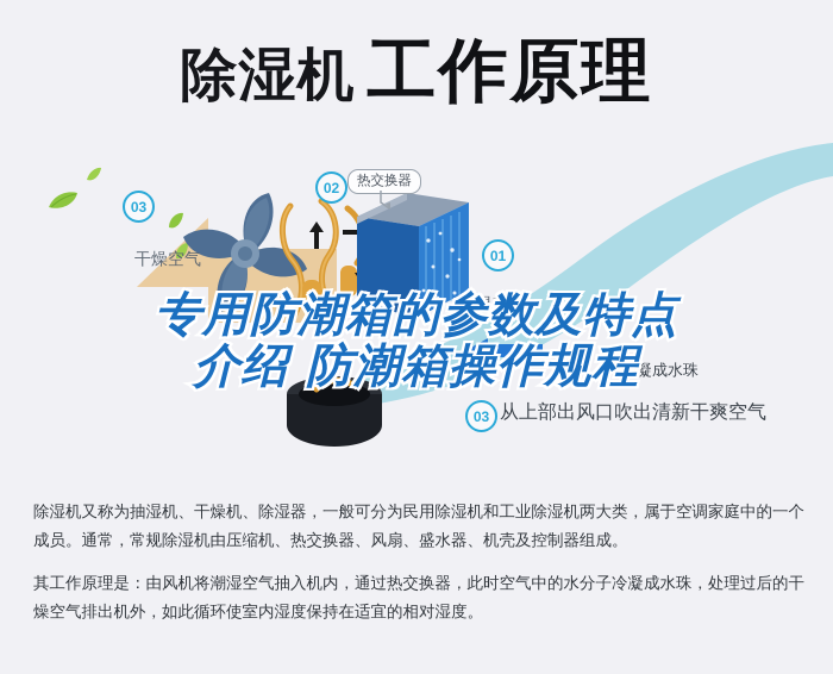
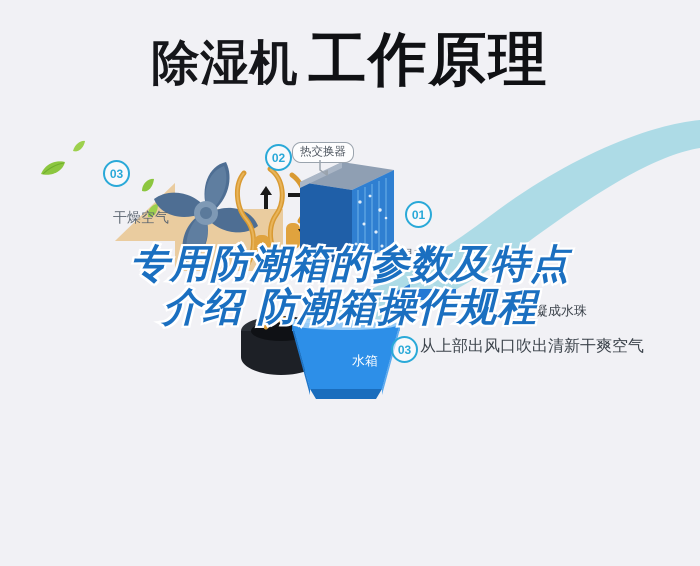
  除湿机 工作原理
  热交换器
+ 水箱
  03
  干燥空气
  02
  01
  潮湿空气
  冷凝成水珠
  03
  从上部出风口吹出清新干爽空气
  专用防潮箱的参数及特点
  介绍 防潮箱操作规程
- 除湿机又称为抽湿机、干燥机、除湿器，一般可分为民用除湿机和工业除湿机两大类，属于空调家庭中的一个成员。通常，常规除湿机由压缩机、热交换器、风扇、盛水器、机壳及控制器组成。
- 其工作原理是：由风机将潮湿空气抽入机内，通过热交换器，此时空气中的水分子冷凝成水珠，处理过后的干燥空气排出机外，如此循环使室内湿度保持在适宜的相对湿度。
